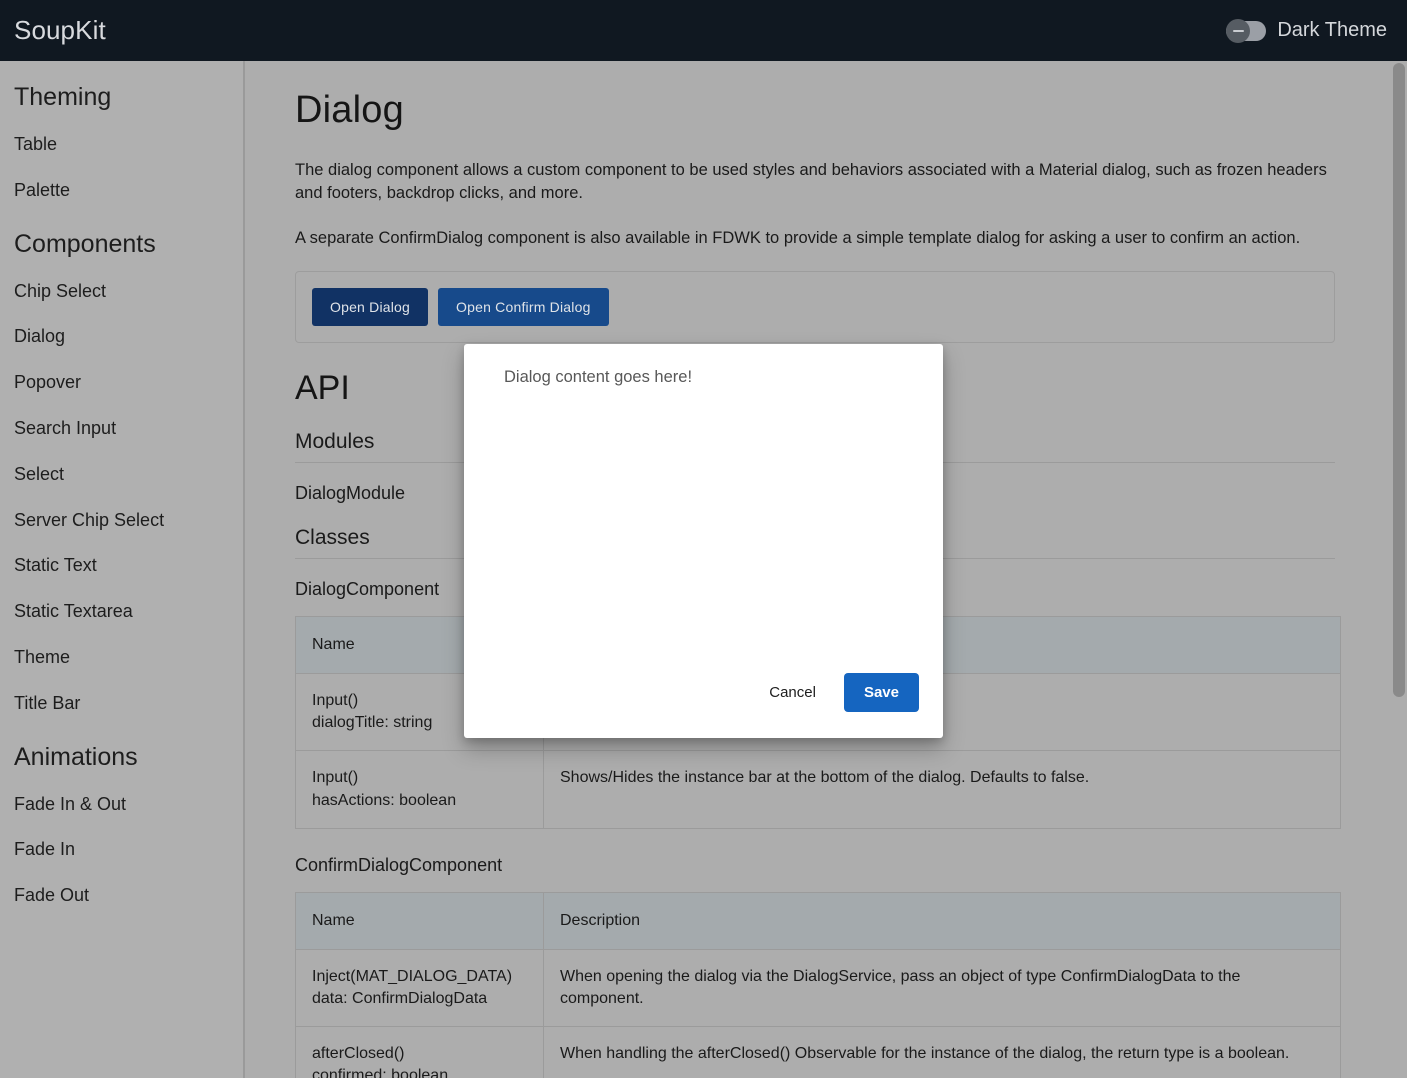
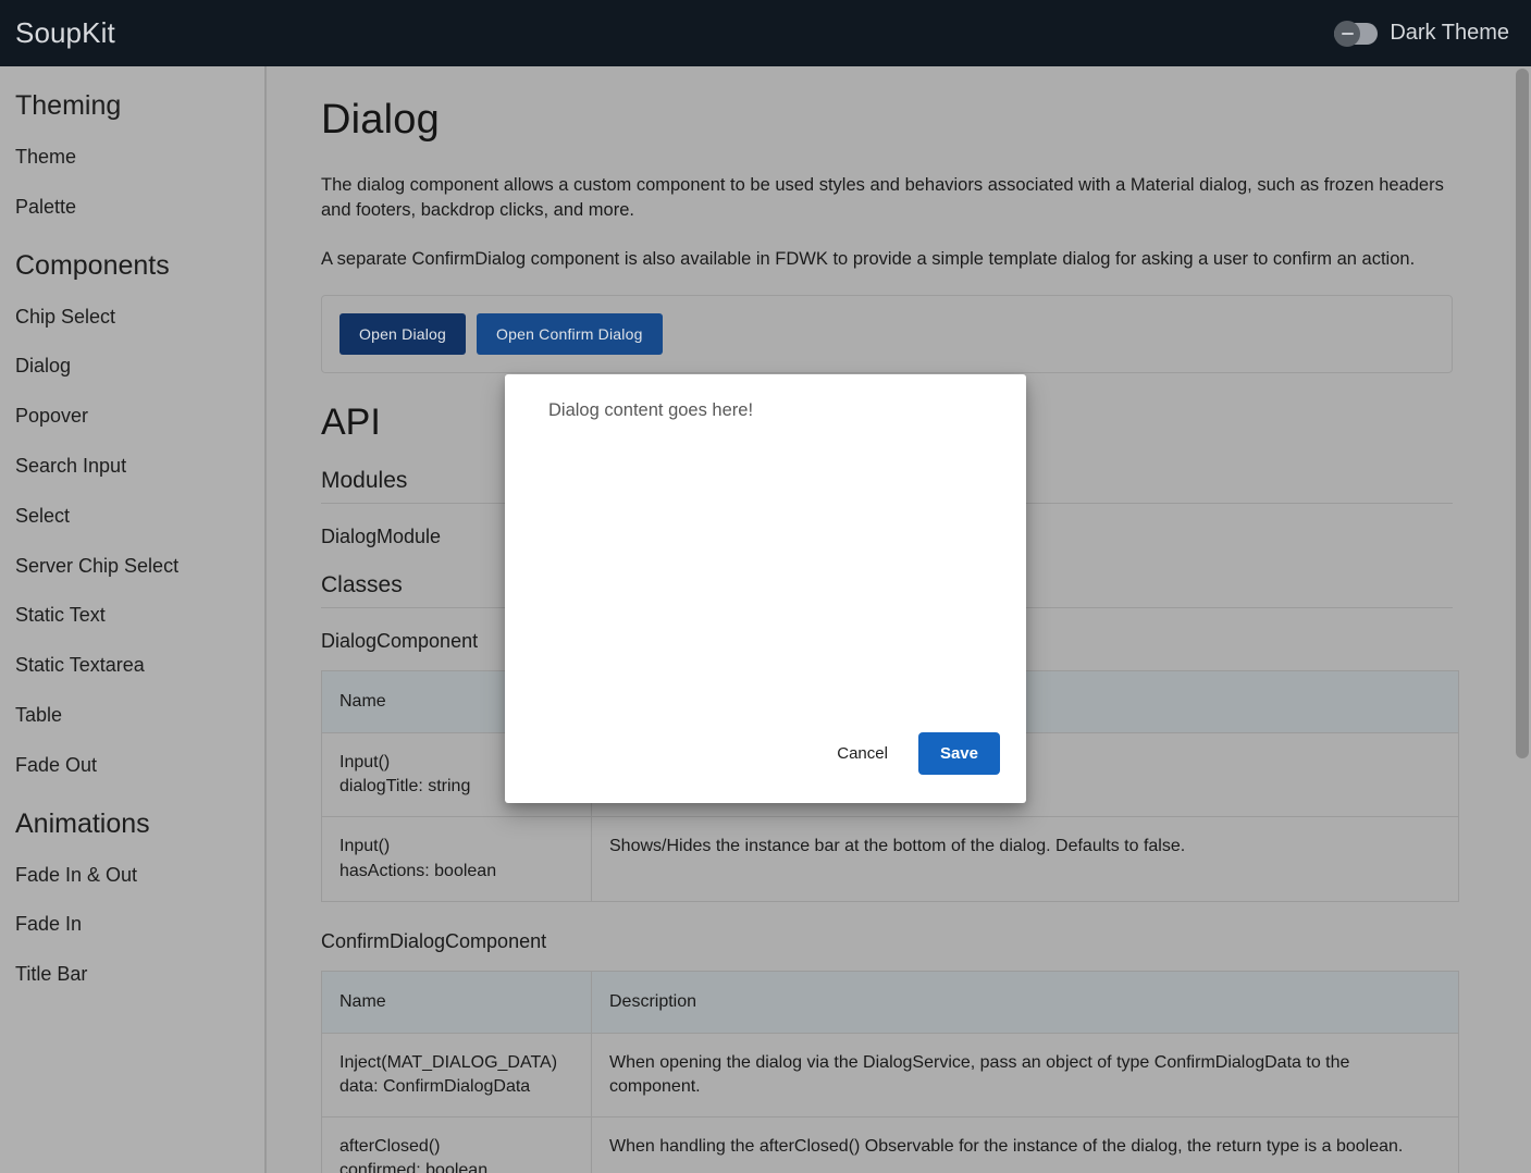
  SoupKit
  Dark Theme
  Theming
- Table
+ Theme
  Palette
  Components
  Chip Select
  Dialog
  Popover
  Search Input
  Select
  Server Chip Select
  Static Text
  Static Textarea
- Theme
+ Table
- Title Bar
+ Fade Out
  Animations
  Fade In & Out
  Fade In
- Fade Out
+ Title Bar
  Dialog
  The dialog component allows a custom component to be used styles and behaviors associated with a Material dialog, such as frozen headers and footers, backdrop clicks, and more.
  A separate ConfirmDialog component is also available in FDWK to provide a simple template dialog for asking a user to confirm an action.
  Open Dialog
  Open Confirm Dialog
  API
  Modules
  DialogModule
  Classes
  DialogComponent
  Input()dialogTitle: string
  Input()hasActions: boolean	Shows/Hides the instance bar at the bottom of the dialog. Defaults to false.
  ConfirmDialogComponent
  Name	Description
  Inject(MAT_DIALOG_DATA)data: ConfirmDialogData	When opening the dialog via the DialogService, pass an object of type ConfirmDialogData to the component.
  afterClosed()confirmed: boolean	When handling the afterClosed() Observable for the instance of the dialog, the return type is a boolean.
  Dialog content goes here!
  Cancel
  Save
